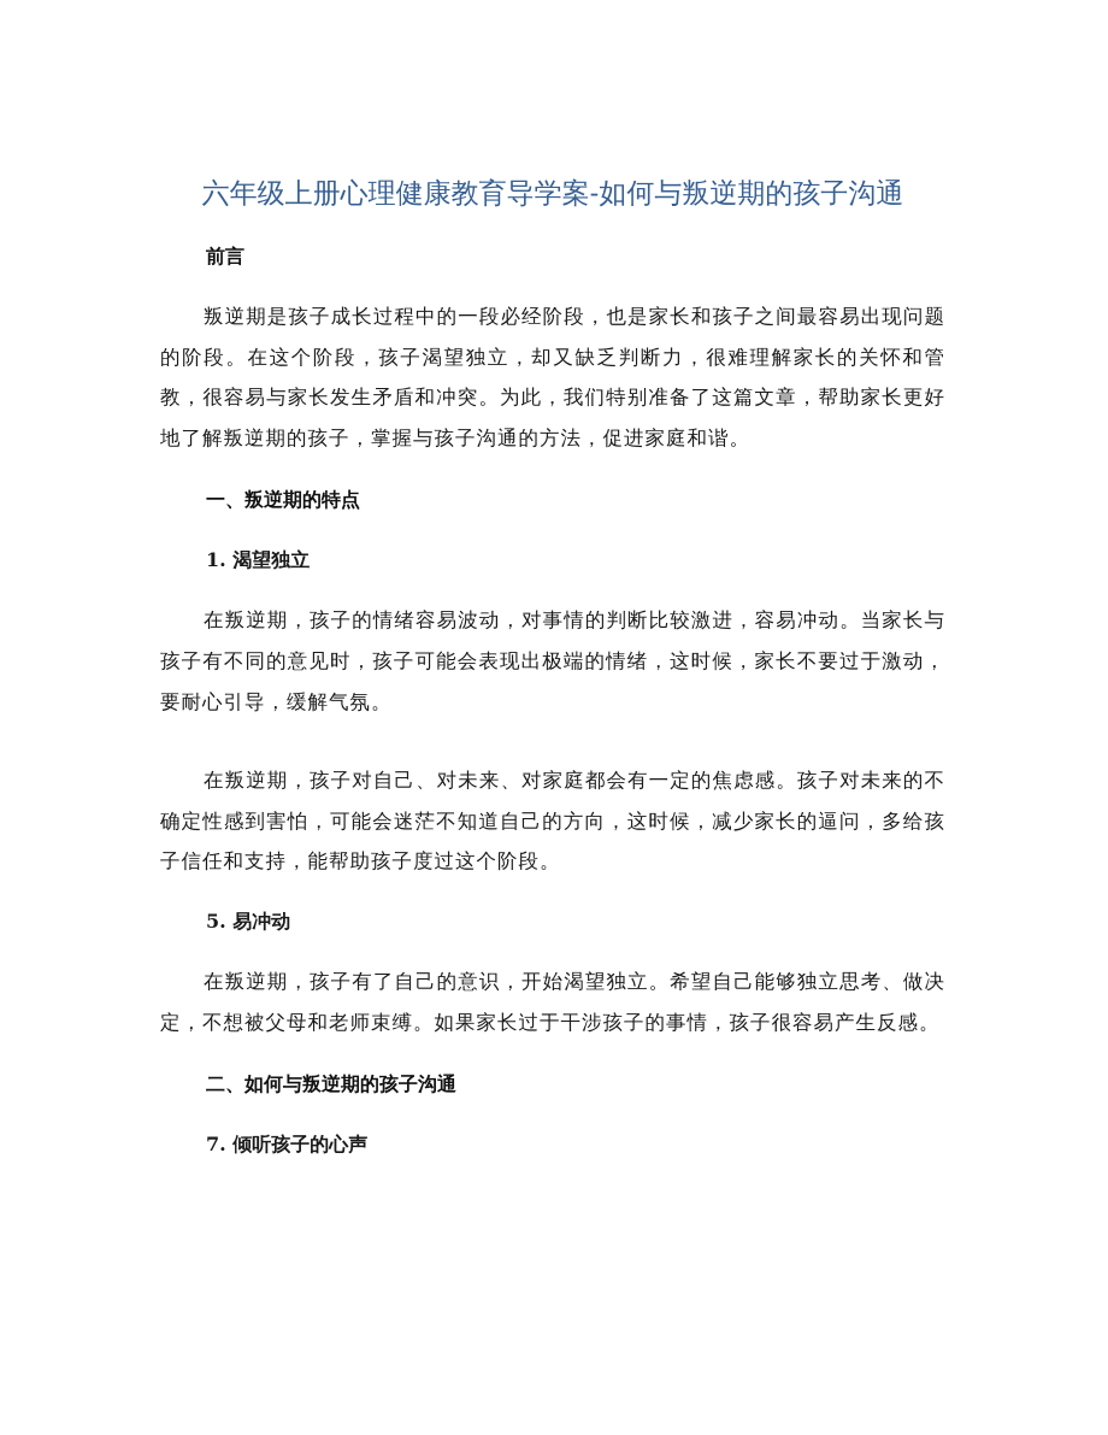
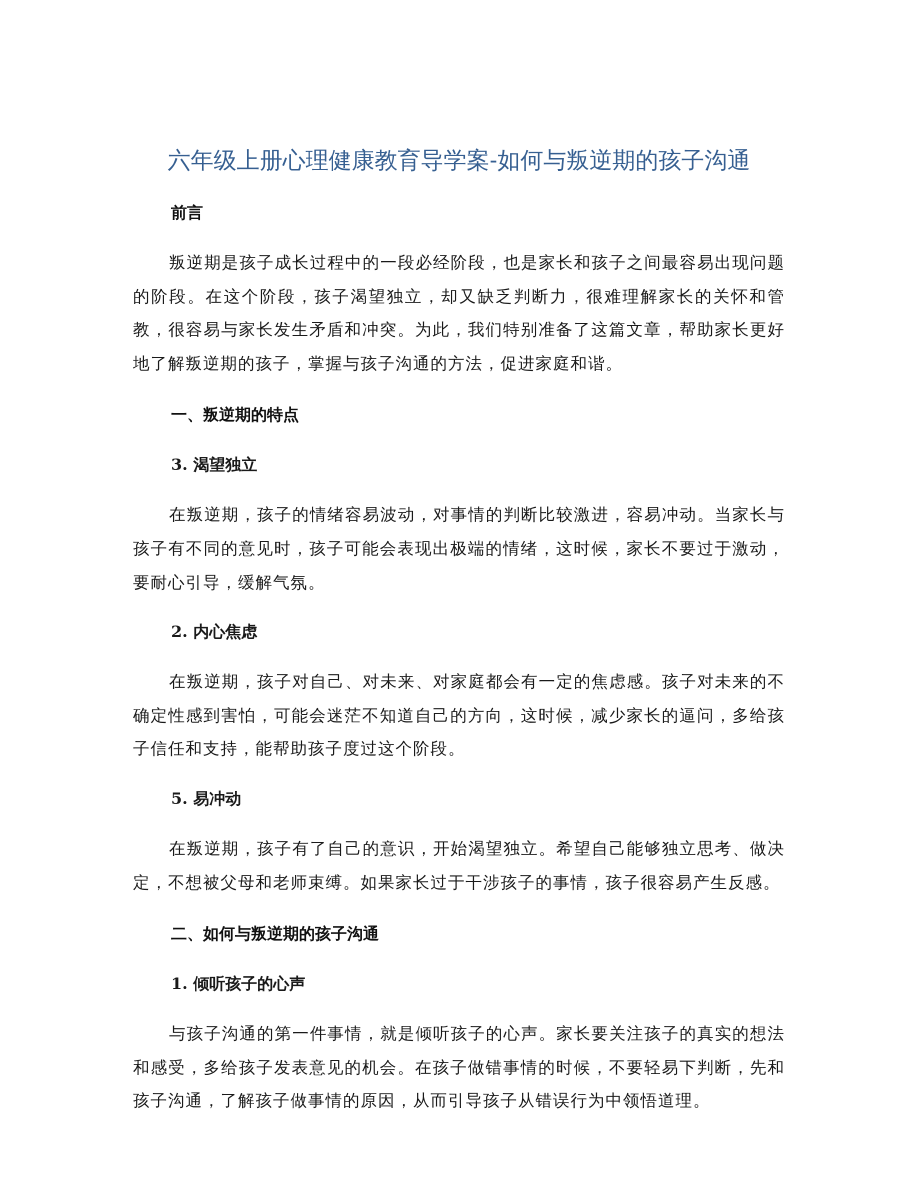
  六年级上册心理健康教育导学案-如何与叛逆期的孩子沟通
  前言
  叛逆期是孩子成长过程中的一段必经阶段，也是家长和孩子之间最容易出现问题的阶段。在这个阶段，孩子渴望独立，却又缺乏判断力，很难理解家长的关怀和管教，很容易与家长发生矛盾和冲突。为此，我们特别准备了这篇文章，帮助家长更好地了解叛逆期的孩子，掌握与孩子沟通的方法，促进家庭和谐。
  一、叛逆期的特点
- 1. 渴望独立
+ 3. 渴望独立
  在叛逆期，孩子的情绪容易波动，对事情的判断比较激进，容易冲动。当家长与孩子有不同的意见时，孩子可能会表现出极端的情绪，这时候，家长不要过于激动，要耐心引导，缓解气氛。
+ 2. 内心焦虑
  在叛逆期，孩子对自己、对未来、对家庭都会有一定的焦虑感。孩子对未来的不确定性感到害怕，可能会迷茫不知道自己的方向，这时候，减少家长的逼问，多给孩子信任和支持，能帮助孩子度过这个阶段。
  5. 易冲动
  在叛逆期，孩子有了自己的意识，开始渴望独立。希望自己能够独立思考、做决定，不想被父母和老师束缚。如果家长过于干涉孩子的事情，孩子很容易产生反感。
  二、如何与叛逆期的孩子沟通
- 7. 倾听孩子的心声
+ 1. 倾听孩子的心声
+ 与孩子沟通的第一件事情，就是倾听孩子的心声。家长要关注孩子的真实的想法和感受，多给孩子发表意见的机会。在孩子做错事情的时候，不要轻易下判断，先和孩子沟通，了解孩子做事情的原因，从而引导孩子从错误行为中领悟道理。
